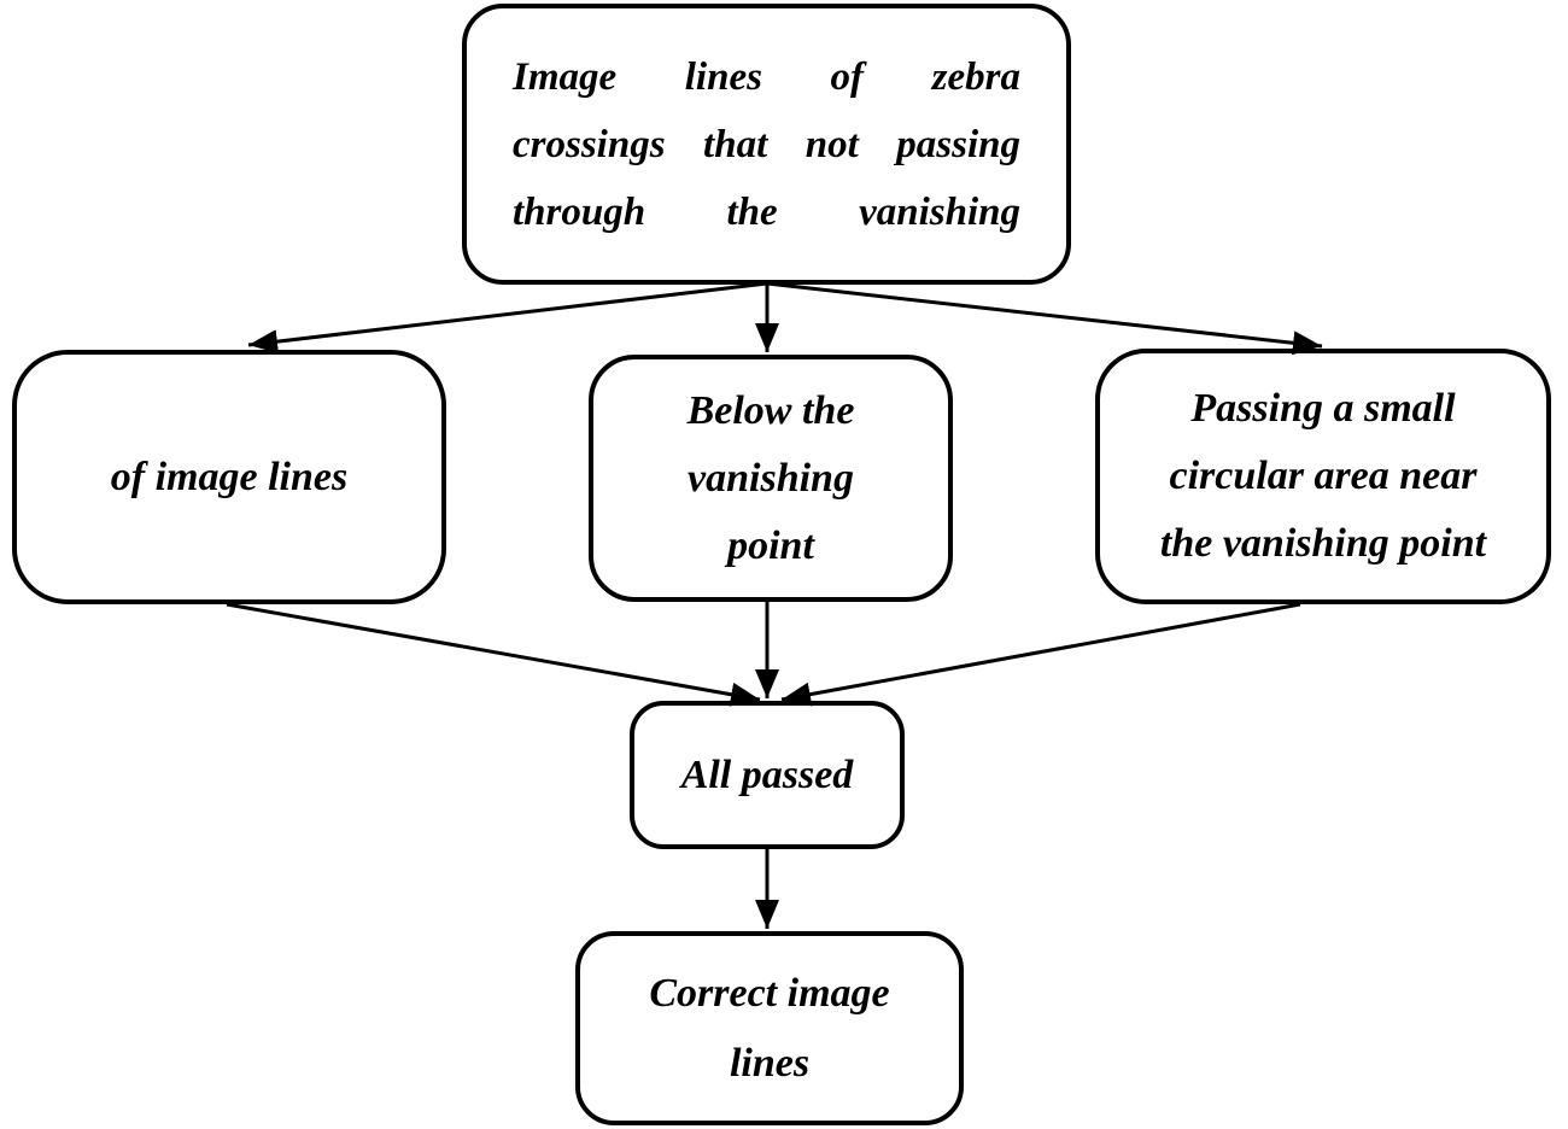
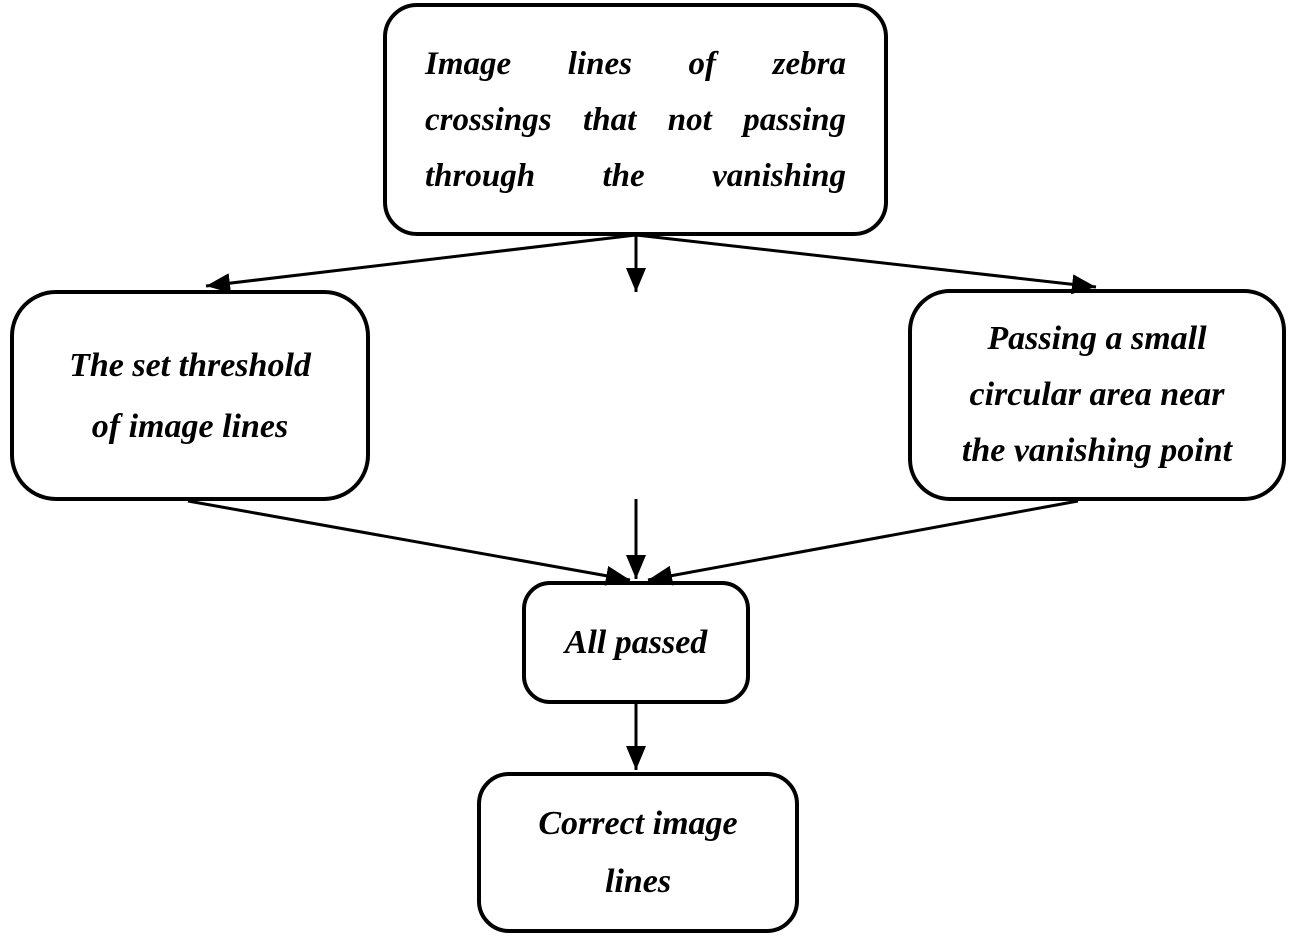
  Image lines of zebra
  crossings that not passing
  through the vanishing
+ The set threshold
  of image lines
- Below the
- vanishing
- point
  Passing a small
  circular area near
  the vanishing point
  All passed
  Correct image
  lines
